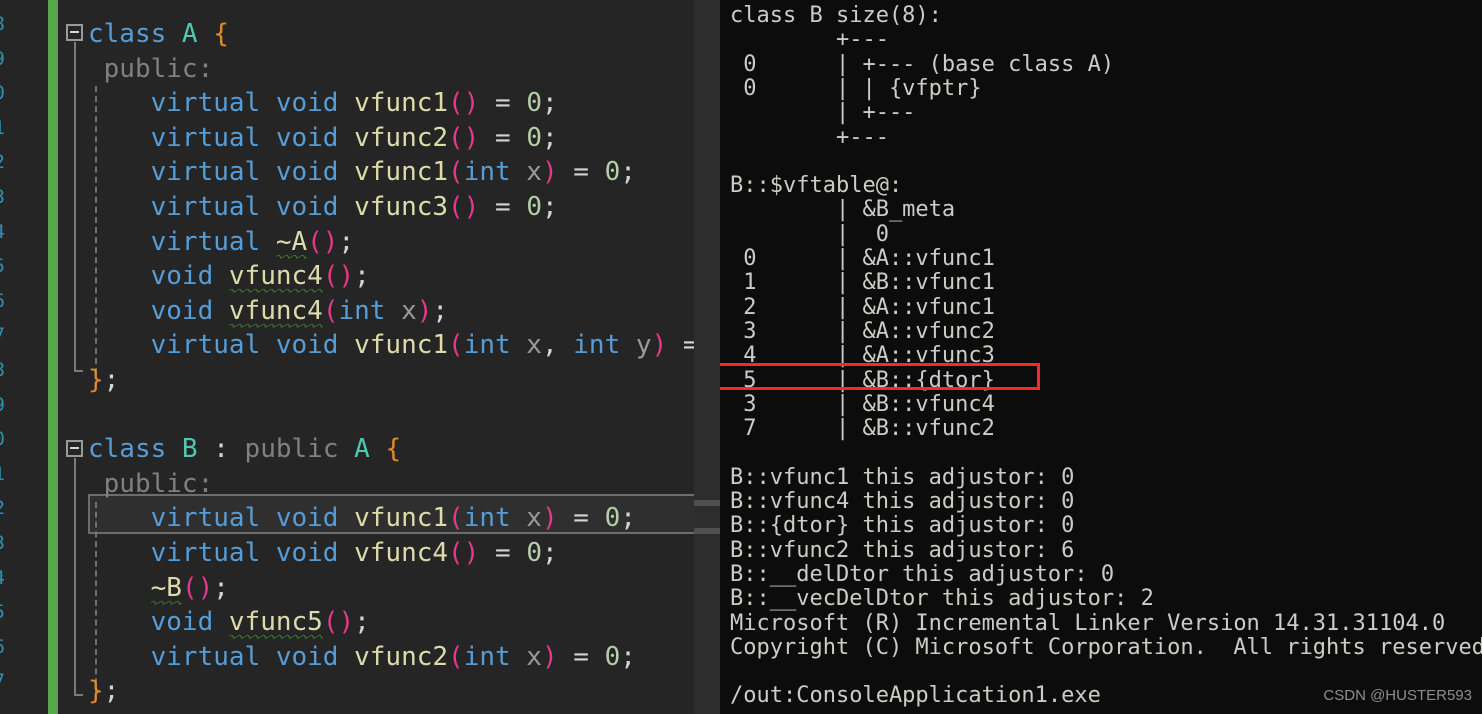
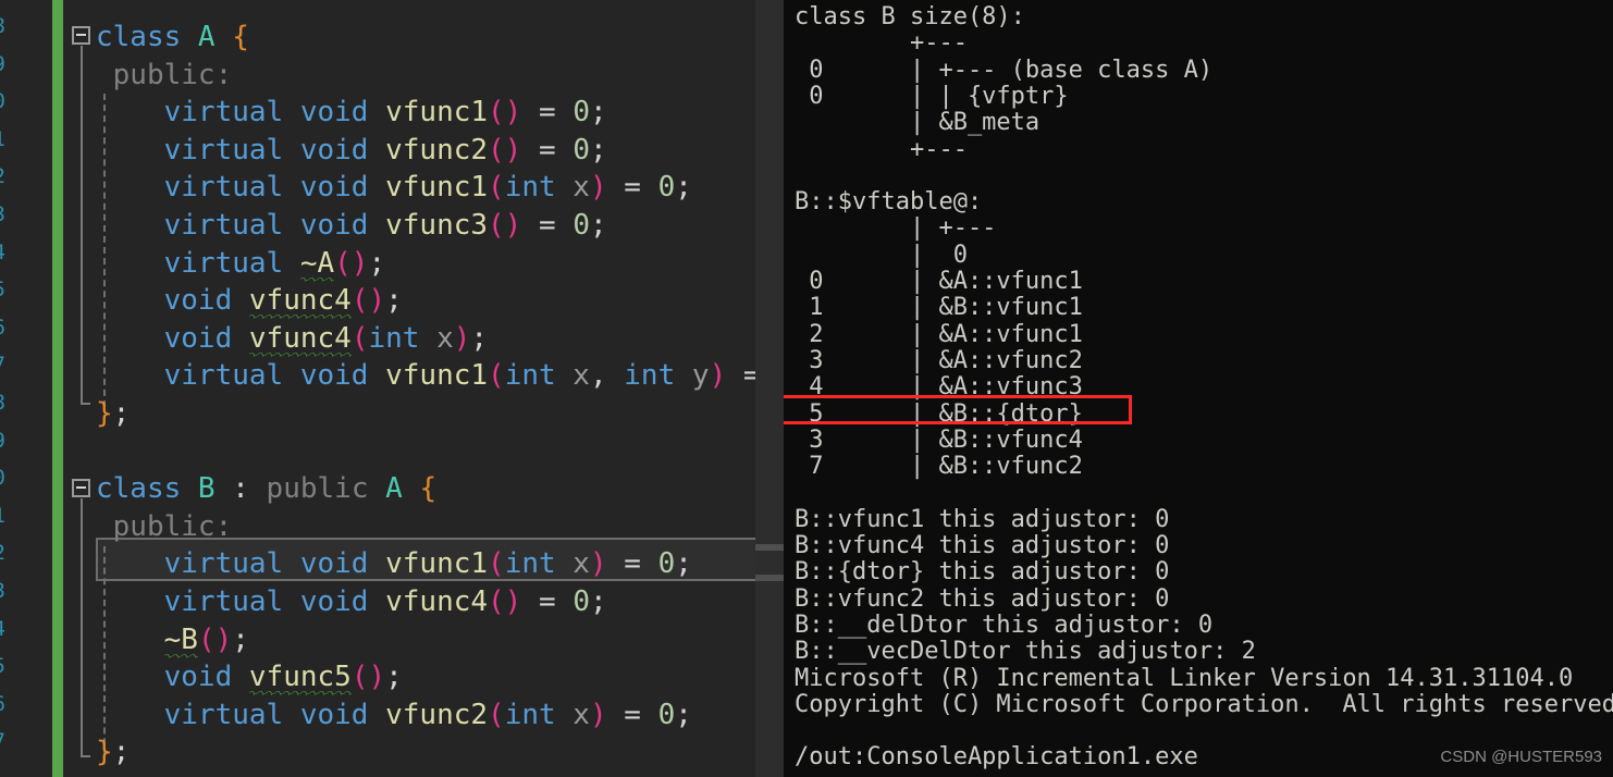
  class A {
  public:
  virtual void vfunc1() = 0;
  virtual void vfunc2() = 0;
  virtual void vfunc1(int x) = 0;
  virtual void vfunc3() = 0;
  virtual ~A();
  void vfunc4();
  void vfunc4(int x);
  virtual void vfunc1(int x, int y) =
  };
  class B : public A {
  public:
  virtual void vfunc1(int x) = 0;
  virtual void vfunc4() = 0;
  ~B();
  void vfunc5();
  virtual void vfunc2(int x) = 0;
  };
  class B size(8):
  +---
  0 | +--- (base class A)
  0 | | {vfptr}
- | +---
+ | &B_meta
  +---
  B::$vftable@:
- | &B_meta
+ | +---
  | 0
  0 | &A::vfunc1
  1 | &B::vfunc1
  2 | &A::vfunc1
  3 | &A::vfunc2
  4 | &A::vfunc3
  5 | &B::{dtor}
  3 | &B::vfunc4
  7 | &B::vfunc2
  B::vfunc1 this adjustor: 0
  B::vfunc4 this adjustor: 0
  B::{dtor} this adjustor: 0
- B::vfunc2 this adjustor: 6
+ B::vfunc2 this adjustor: 0
  B::__delDtor this adjustor: 0
  B::__vecDelDtor this adjustor: 2
  Microsoft (R) Incremental Linker Version 14.31.31104.0
  Copyright (C) Microsoft Corporation. All rights reserved
  /out:ConsoleApplication1.exe
  CSDN @HUSTER593
